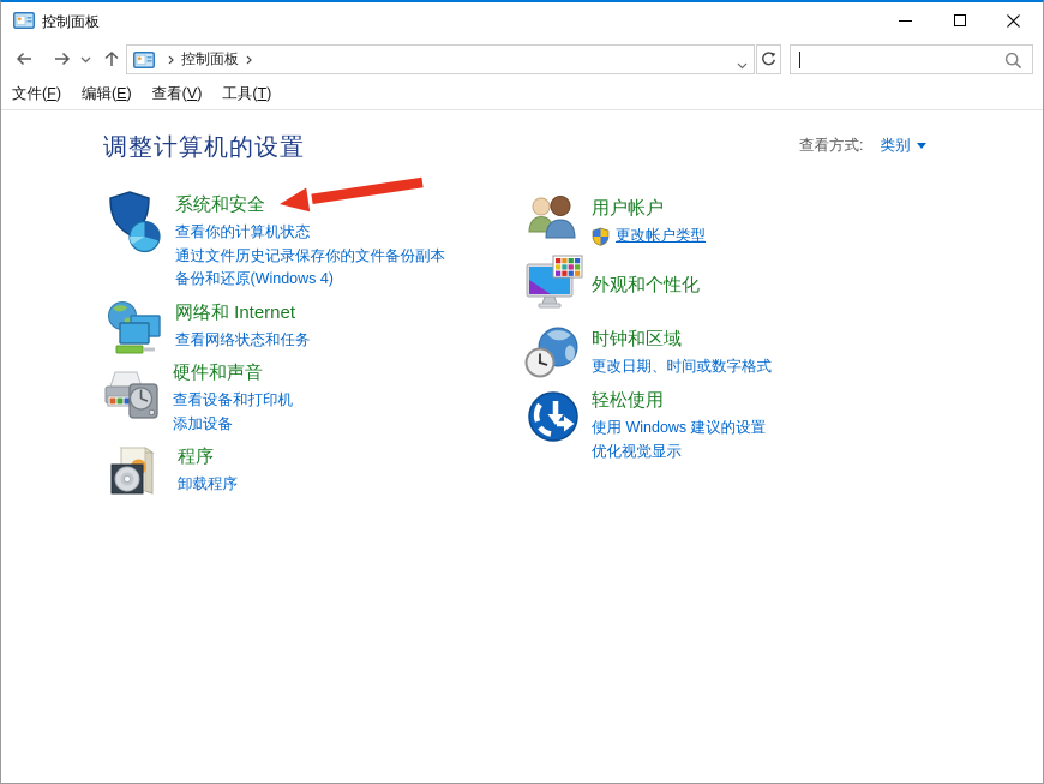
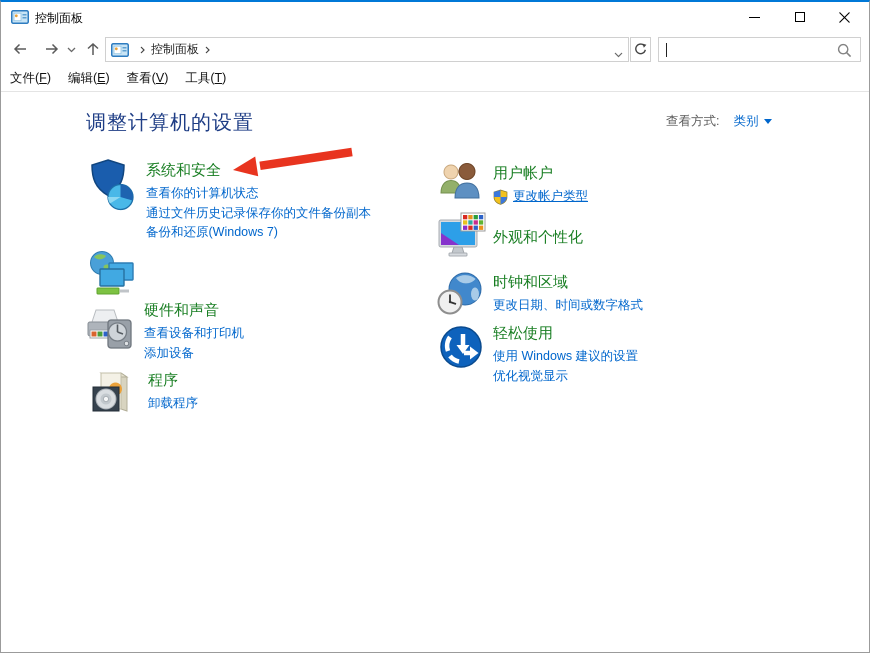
  控制面板
  控制面板
  文件(F)
  编辑(E)
  查看(V)
  工具(T)
  调整计算机的设置
  查看方式:
  类别
  系统和安全
  查看你的计算机状态
  通过文件历史记录保存你的文件备份副本
- 备份和还原(Windows 4)
+ 备份和还原(Windows 7)
- 网络和 Internet
- 查看网络状态和任务
  硬件和声音
  查看设备和打印机
  添加设备
  程序
  卸载程序
  用户帐户
  更改帐户类型
  外观和个性化
  时钟和区域
  更改日期、时间或数字格式
  轻松使用
  使用 Windows 建议的设置
  优化视觉显示
